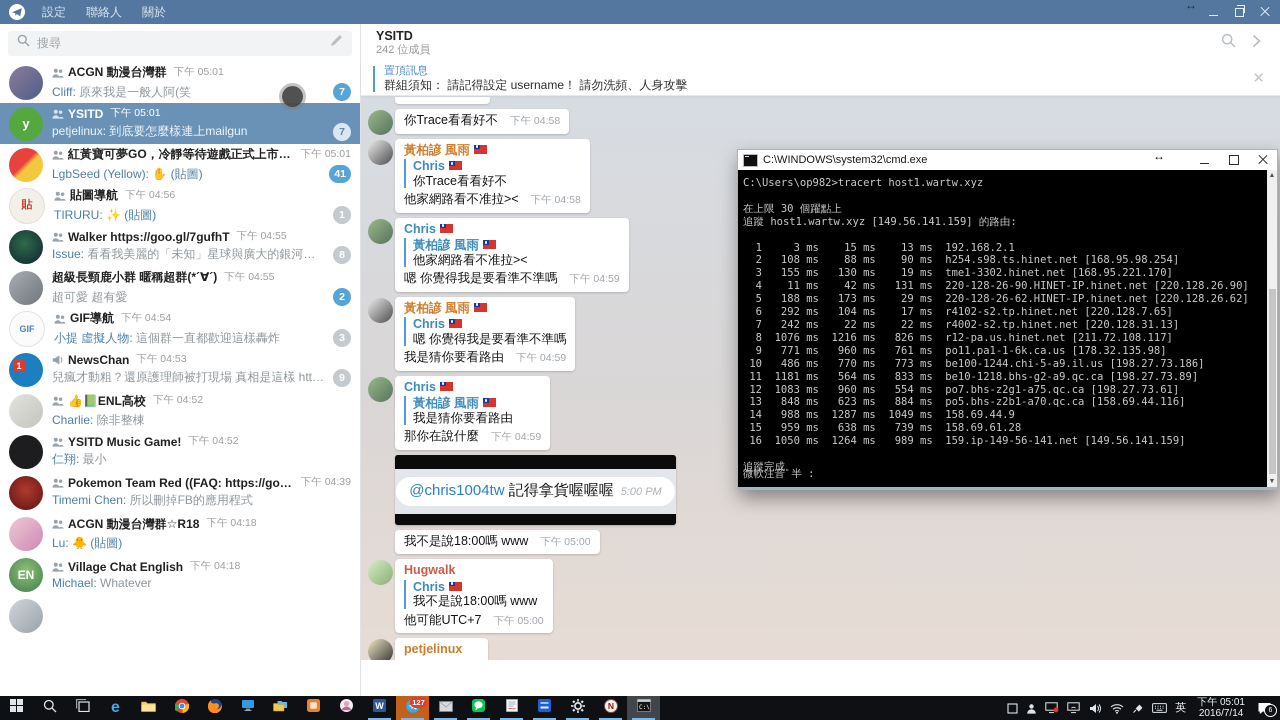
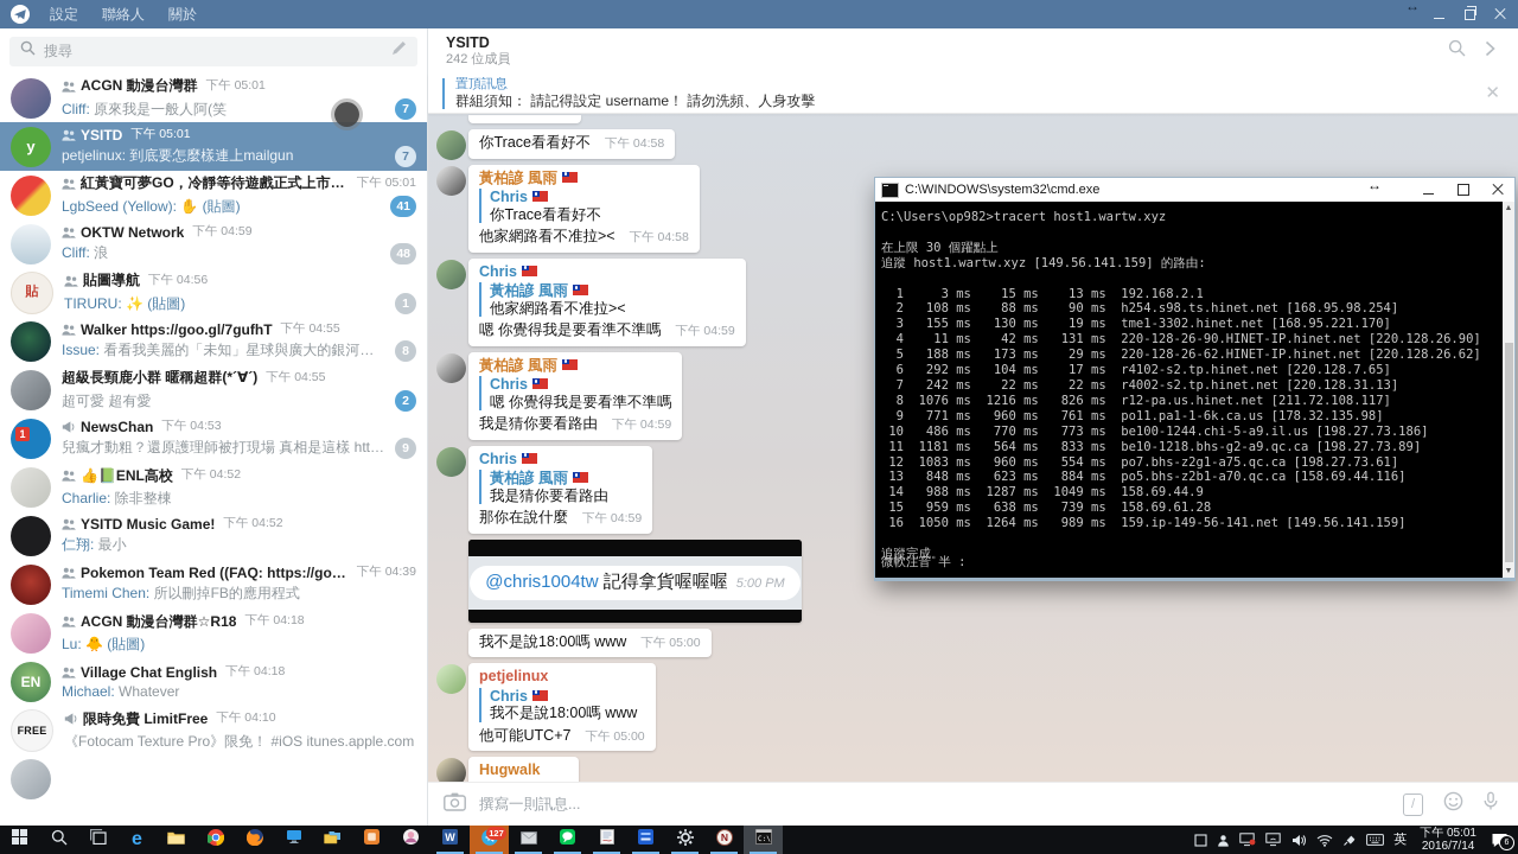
  設定
  聯絡人
  關於
  搜尋
  ACGN 動漫台灣群
  下午 05:01
  Cliff: 原來我是一般人阿(笑
  7
  y
  YSITD
  下午 05:01
  petjelinux: 到底要怎麼樣連上mailgun
  7
  下午 05:01
  LgbSeed (Yellow): ✋ (貼圖)
  41
+ OKTW Network
+ 下午 04:59
+ Cliff: 浪
+ 48
  貼
  貼圖導航
  下午 04:56
  TIRURU: ✨ (貼圖)
  1
  Walker https://goo.gl/7gufhT
  下午 04:55
  8
  超級長頸鹿小群 暱稱超群(*´∀´)
  下午 04:55
  超可愛 超有愛
  2
- GIF
- GIF導航
- 下午 04:54
- 小提 虛擬人物: 這個群一直都歡迎這樣轟炸
- 3
  1
  NewsChan
  下午 04:53
  9
  👍📗ENL高校
  下午 04:52
  Charlie: 除非整棟
  YSITD Music Game!
  下午 04:52
  仁翔: 最小
  Pokemon Team Red ((FAQ: https://goo.
  下午 04:39
  Timemi Chen: 所以刪掉FB的應用程式
  ACGN 動漫台灣群☆R18
  下午 04:18
  Lu: 🐥 (貼圖)
  EN
  Village Chat English
  下午 04:18
  Michael: Whatever
+ FREE
+ 限時免費 LimitFree
+ 下午 04:10
+ 《Fotocam Texture Pro》限免！ #iOS itunes.apple.com
  YSITD
  242 位成員
  置頂訊息
  群組須知： 請記得設定 username！ 請勿洗頻、人身攻擊
  ✕
  你Trace看看好不 下午 04:58
  黃柏諺 風雨
  Chris
  你Trace看看好不
  他家網路看不准拉>< 下午 04:58
  Chris
  黃柏諺 風雨
  他家網路看不准拉><
  嗯 你覺得我是要看準不準嗎 下午 04:59
  黃柏諺 風雨
  Chris
  嗯 你覺得我是要看準不準嗎
  我是猜你要看路由 下午 04:59
  Chris
  黃柏諺 風雨
  我是猜你要看路由
  那你在說什麼 下午 04:59
  @chris1004tw 記得拿貨喔喔喔 5:00 PM
  我不是說18:00嗎 www 下午 05:00
- Hugwalk
+ petjelinux
  Chris
  我不是說18:00嗎 www
  他可能UTC+7 下午 05:00
- petjelinux
+ Hugwalk
+ 撰寫一則訊息...
+ /
  C:\WINDOWS\system32\cmd.exe
  C:\Users\op982>tracert host1.wartw.xyz
  在上限 30 個躍點上
  追蹤 host1.wartw.xyz [149.56.141.159] 的路由:
  1 3 ms 15 ms 13 ms 192.168.2.1
  2 108 ms 88 ms 90 ms h254.s98.ts.hinet.net [168.95.98.254]
  3 155 ms 130 ms 19 ms tme1-3302.hinet.net [168.95.221.170]
  4 11 ms 42 ms 131 ms 220-128-26-90.HINET-IP.hinet.net [220.128.26.90]
  5 188 ms 173 ms 29 ms 220-128-26-62.HINET-IP.hinet.net [220.128.26.62]
  6 292 ms 104 ms 17 ms r4102-s2.tp.hinet.net [220.128.7.65]
  7 242 ms 22 ms 22 ms r4002-s2.tp.hinet.net [220.128.31.13]
  8 1076 ms 1216 ms 826 ms r12-pa.us.hinet.net [211.72.108.117]
  9 771 ms 960 ms 761 ms po11.pa1-1-6k.ca.us [178.32.135.98]
  10 486 ms 770 ms 773 ms be100-1244.chi-5-a9.il.us [198.27.73.186]
  11 1181 ms 564 ms 833 ms be10-1218.bhs-g2-a9.qc.ca [198.27.73.89]
  12 1083 ms 960 ms 554 ms po7.bhs-z2g1-a75.qc.ca [198.27.73.61]
  13 848 ms 623 ms 884 ms po5.bhs-z2b1-a70.qc.ca [158.69.44.116]
  14 988 ms 1287 ms 1049 ms 158.69.44.9
  15 959 ms 638 ms 739 ms 158.69.61.28
  16 1050 ms 1264 ms 989 ms 159.ip-149-56-141.net [149.56.141.159]
  追蹤完成。
  微軟注音 半 :
  ↔
  ↔
  e
  W
  127
  N
  英
  下午 05:01
  2016/7/14
